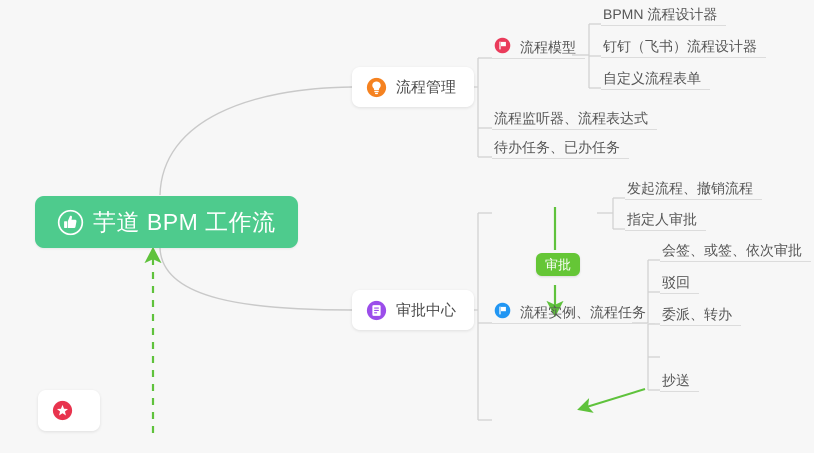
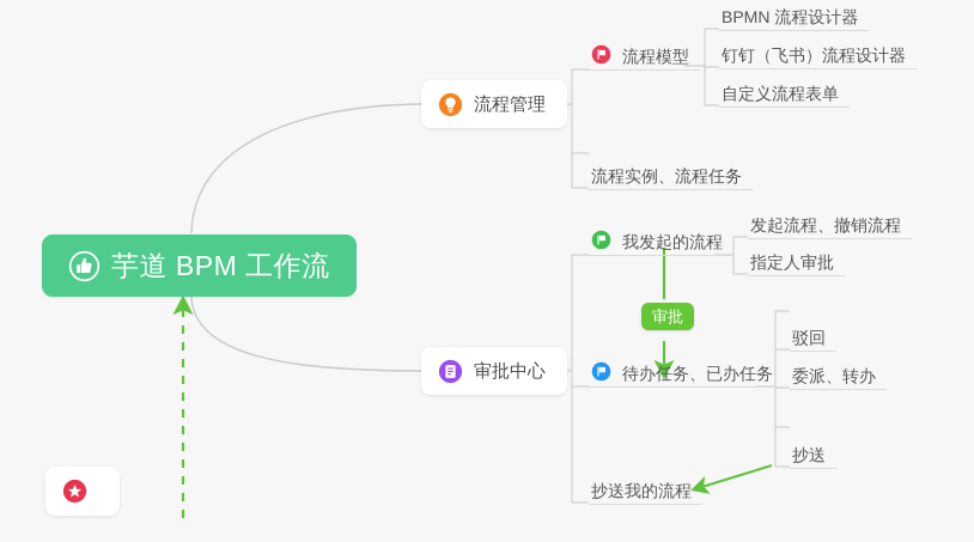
  芋道 BPM 工作流
  流程管理
  流程模型
- 流程监听器、流程表达式
- 待办任务、已办任务
+ 流程实例、流程任务
  BPMN 流程设计器
  钉钉（飞书）流程设计器
  自定义流程表单
  审批中心
+ 我发起的流程
- 流程实例、流程任务
+ 待办任务、已办任务
+ 抄送我的流程
  发起流程、撤销流程
  指定人审批
- 会签、或签、依次审批
  驳回
  委派、转办
  抄送
  审批
